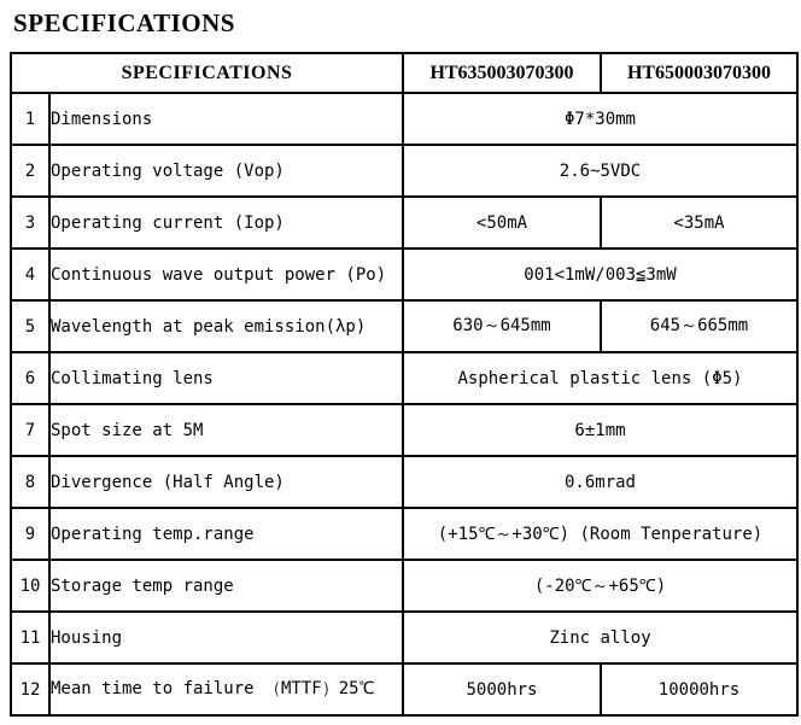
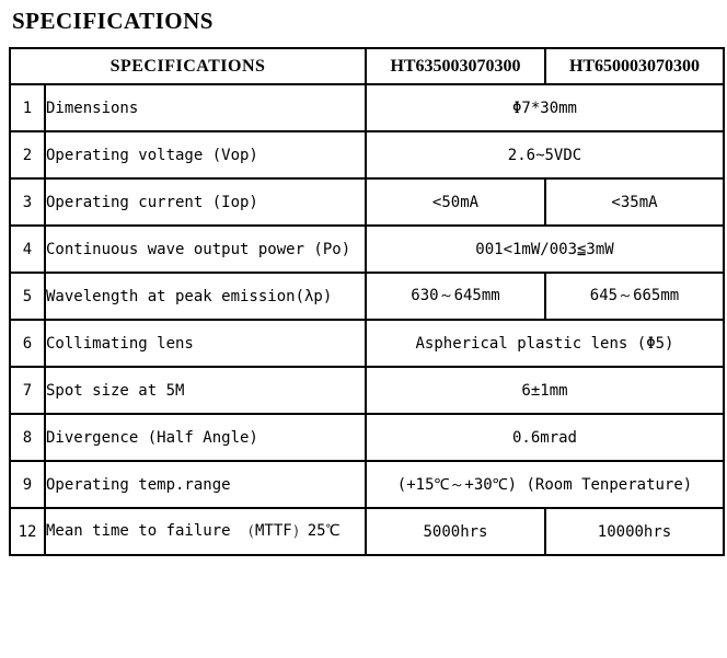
  SPECIFICATIONS
  SPECIFICATIONS	HT635003070300	HT650003070300
  1	Dimensions	Φ7*30mm
  2	Operating voltage (Vop)	2.6~5VDC
  3	Operating current (Iop)	<50mA	<35mA
  4	Continuous wave output power (Po)	001<1mW/003≦3mW
  5	Wavelength at peak emission(λp)	630～645mm	645～665mm
  6	Collimating lens	Aspherical plastic lens (Φ5)
  7	Spot size at 5M	6±1mm
  8	Divergence (Half Angle)	0.6mrad
  9	Operating temp.range	(+15℃～+30℃) (Room Tenperature)
- 10	Storage temp range	(-20℃～+65℃)
- 11	Housing	Zinc alloy
  12	Mean time to failure （MTTF）25℃	5000hrs	10000hrs
